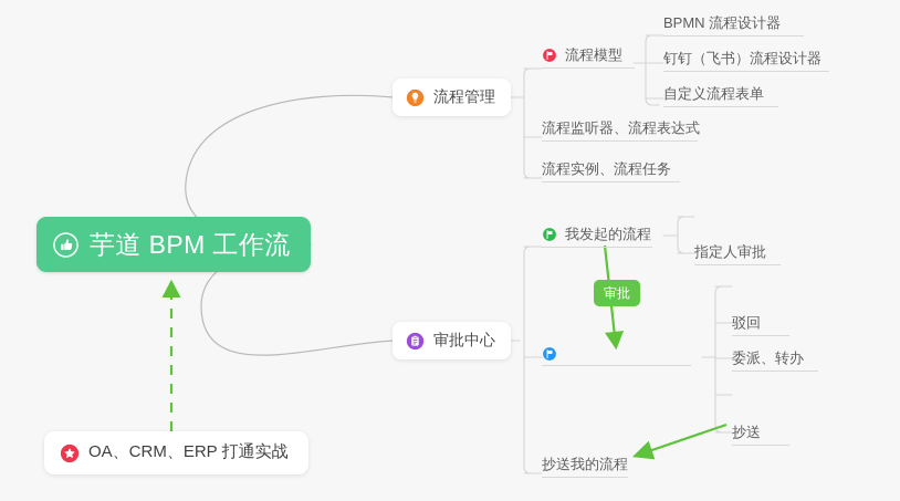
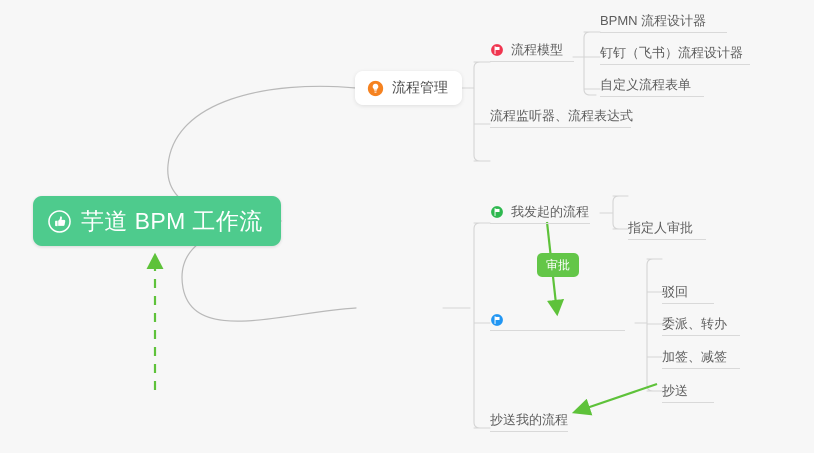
  芋道 BPM 工作流
  流程管理
- 审批中心
- OA、CRM、ERP 打通实战
  流程模型
  流程监听器、流程表达式
- 流程实例、流程任务
  BPMN 流程设计器
  钉钉（飞书）流程设计器
  自定义流程表单
  我发起的流程
  抄送我的流程
  指定人审批
  驳回
  委派、转办
+ 加签、减签
  抄送
  审批
